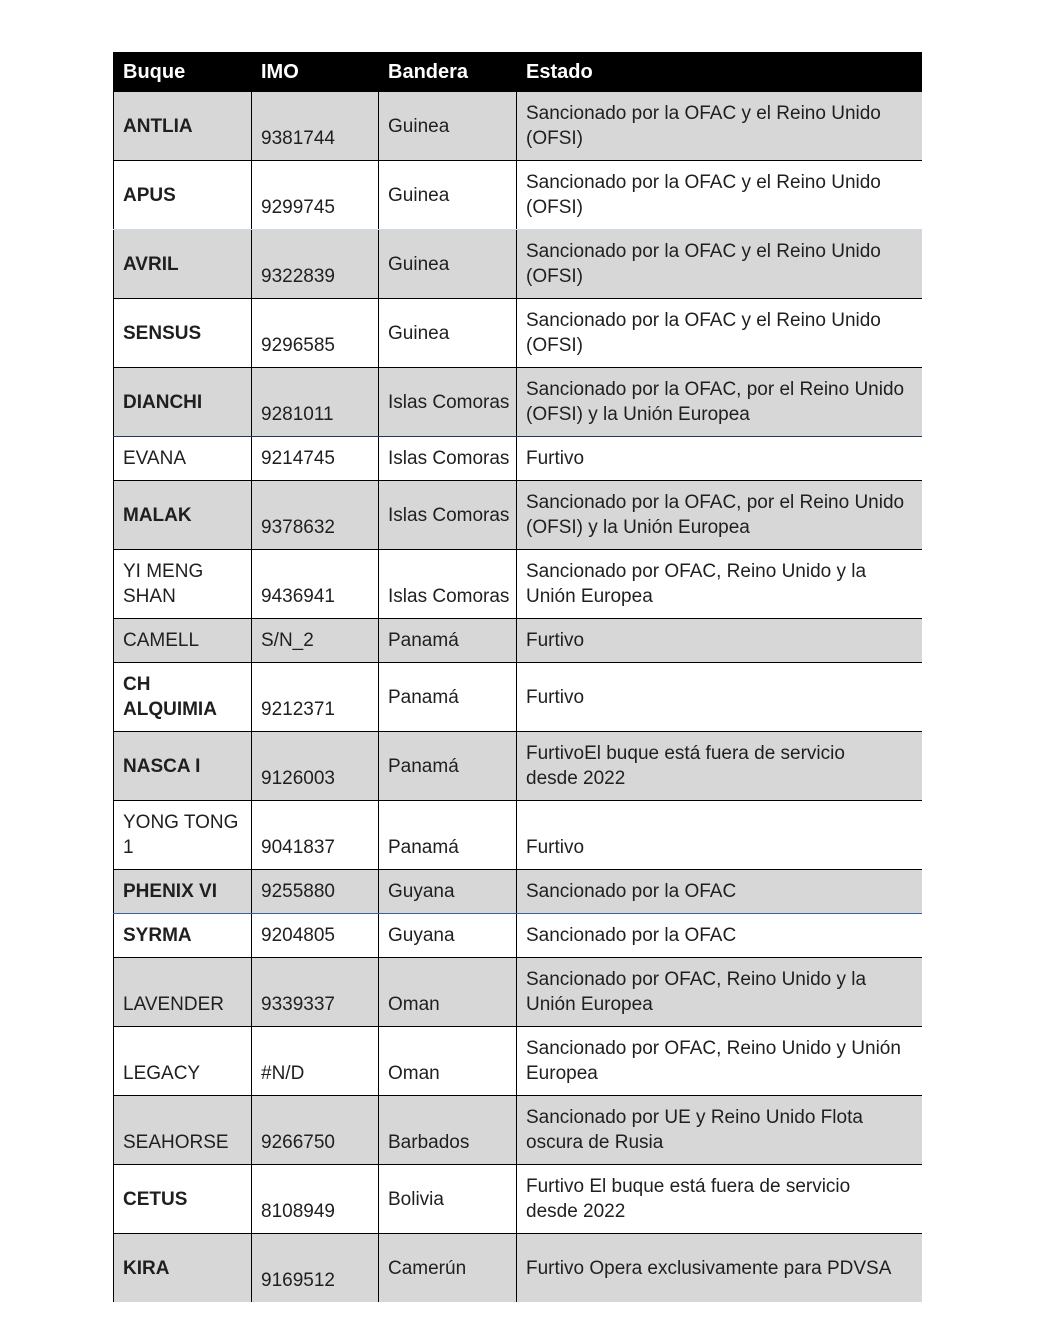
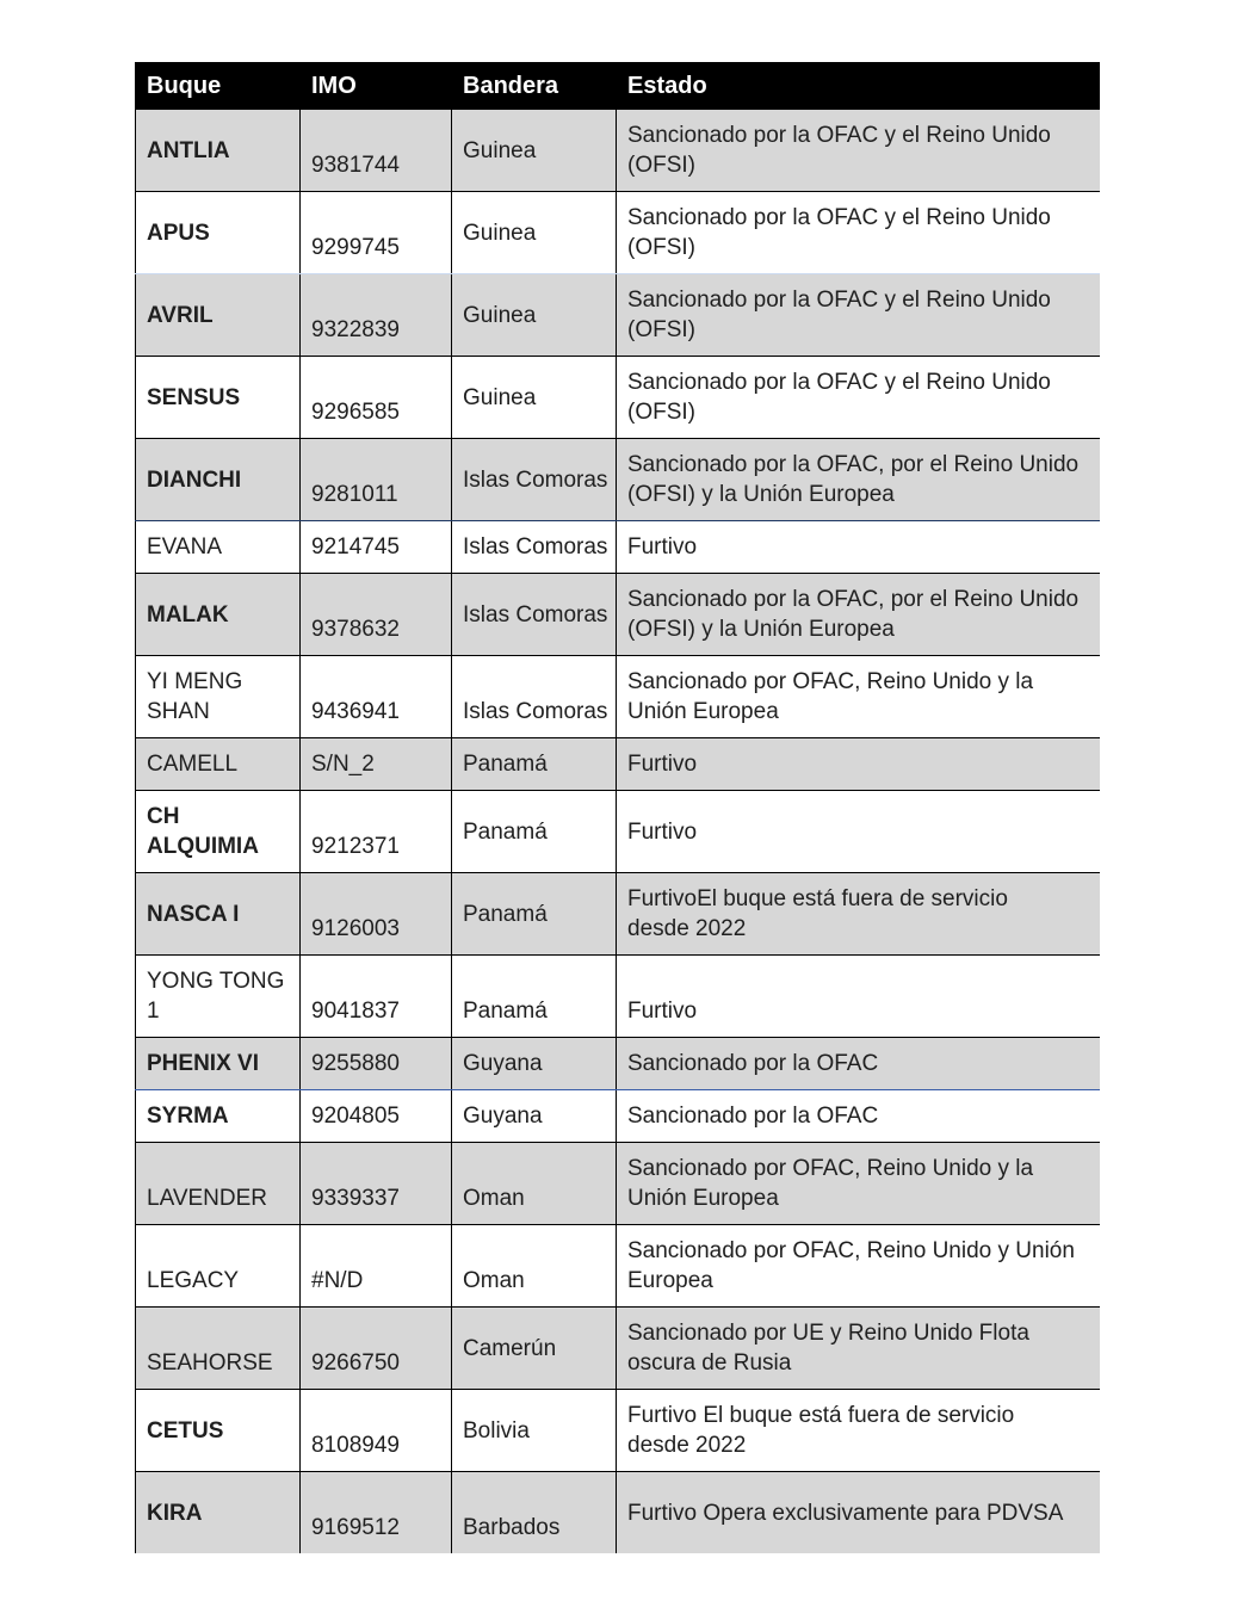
  Buque	IMO	Bandera	Estado
  ANTLIA	9381744	Guinea	Sancionado por la OFAC y el Reino Unido (OFSI)
  APUS	9299745	Guinea	Sancionado por la OFAC y el Reino Unido (OFSI)
  AVRIL	9322839	Guinea	Sancionado por la OFAC y el Reino Unido (OFSI)
  SENSUS	9296585	Guinea	Sancionado por la OFAC y el Reino Unido (OFSI)
  DIANCHI	9281011	Islas Comoras	Sancionado por la OFAC, por el Reino Unido (OFSI) y la Unión Europea
  EVANA	9214745	Islas Comoras	Furtivo
  MALAK	9378632	Islas Comoras	Sancionado por la OFAC, por el Reino Unido (OFSI) y la Unión Europea
  YI MENG SHAN	9436941	Islas Comoras	Sancionado por OFAC, Reino Unido y la Unión Europea
  CAMELL	S/N_2	Panamá	Furtivo
  CH ALQUIMIA	9212371	Panamá	Furtivo
  NASCA I	9126003	Panamá	FurtivoEl buque está fuera de servicio desde 2022
  YONG TONG 1	9041837	Panamá	Furtivo
  PHENIX VI	9255880	Guyana	Sancionado por la OFAC
  SYRMA	9204805	Guyana	Sancionado por la OFAC
  LAVENDER	9339337	Oman	Sancionado por OFAC, Reino Unido y la Unión Europea
  LEGACY	#N/D	Oman	Sancionado por OFAC, Reino Unido y Unión Europea
- SEAHORSE	9266750	Barbados	Sancionado por UE y Reino Unido Flota oscura de Rusia
+ SEAHORSE	9266750	Camerún	Sancionado por UE y Reino Unido Flota oscura de Rusia
  CETUS	8108949	Bolivia	Furtivo El buque está fuera de servicio desde 2022
- KIRA	9169512	Camerún	Furtivo Opera exclusivamente para PDVSA
+ KIRA	9169512	Barbados	Furtivo Opera exclusivamente para PDVSA
